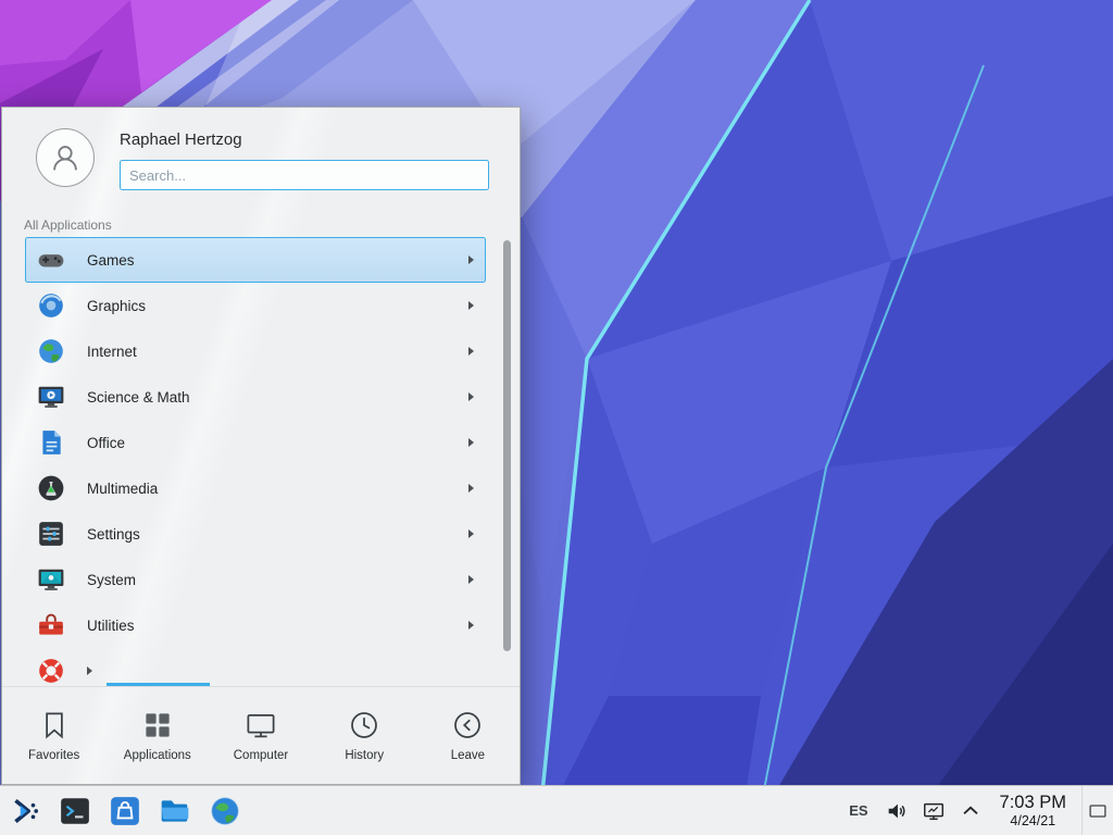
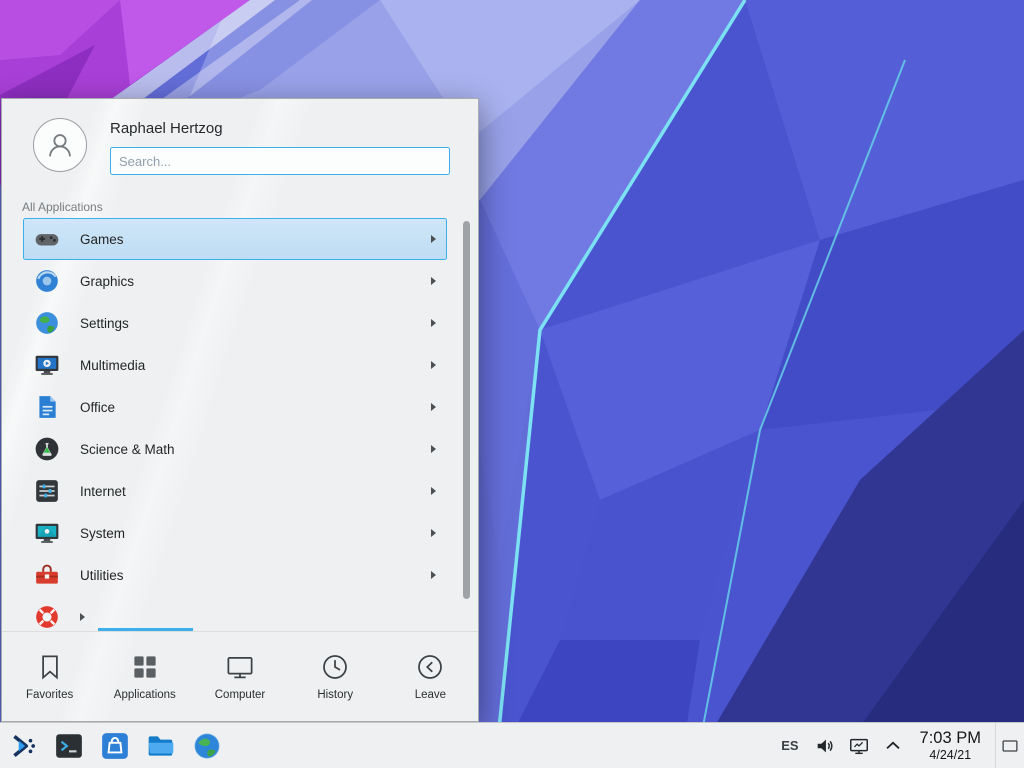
  Raphael Hertzog
  Search...
  All Applications
  Games
  Graphics
- Internet
+ Settings
- Science & Math
+ Multimedia
  Office
- Multimedia
+ Science & Math
- Settings
+ Internet
  System
  Utilities
  Favorites
  Applications
  Computer
  History
  Leave
  ES
  7:03 PM
  4/24/21
